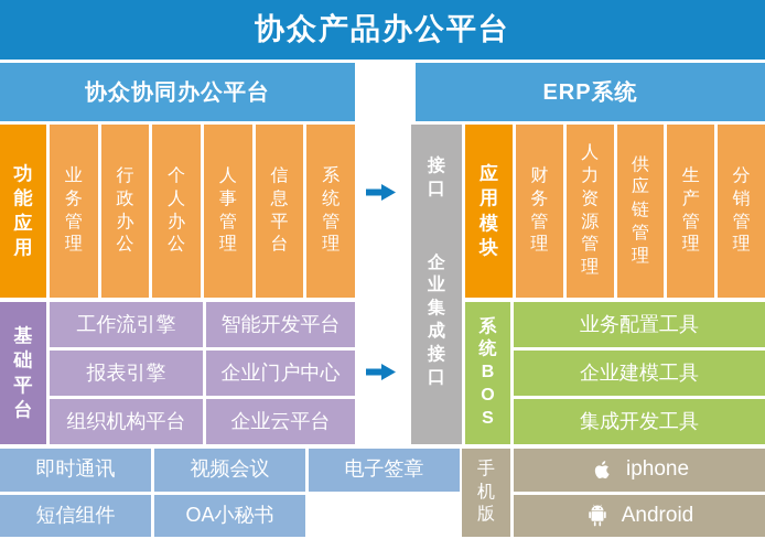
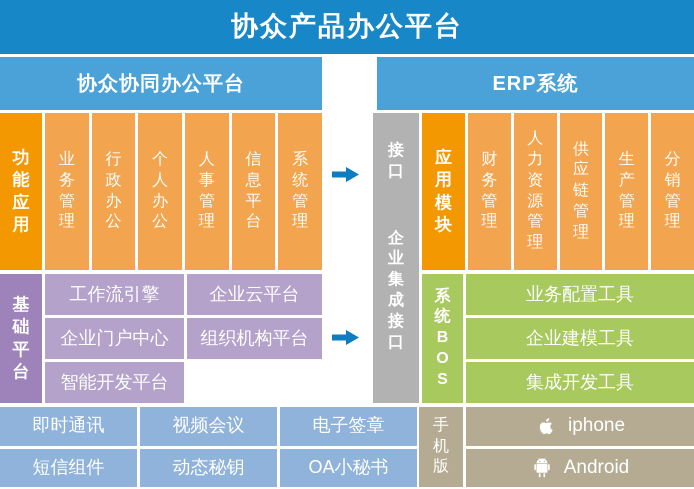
  协众产品办公平台
  协众协同办公平台
  ERP系统
  功能应用
  业务管理
  行政办公
  个人办公
  人事管理
  信息平台
  系统管理
  接口
  企业集成接口
  应用模块
  财务管理
  人力资源管理
  供应链管理
  生产管理
  分销管理
  基础平台
  工作流引擎
- 智能开发平台
+ 企业云平台
- 报表引擎
  企业门户中心
  组织机构平台
- 企业云平台
+ 智能开发平台
  系统BOS
  业务配置工具
  企业建模工具
  集成开发工具
  即时通讯
  视频会议
  电子签章
  短信组件
+ 动态秘钥
  OA小秘书
  手机版
  iphone
  Android
